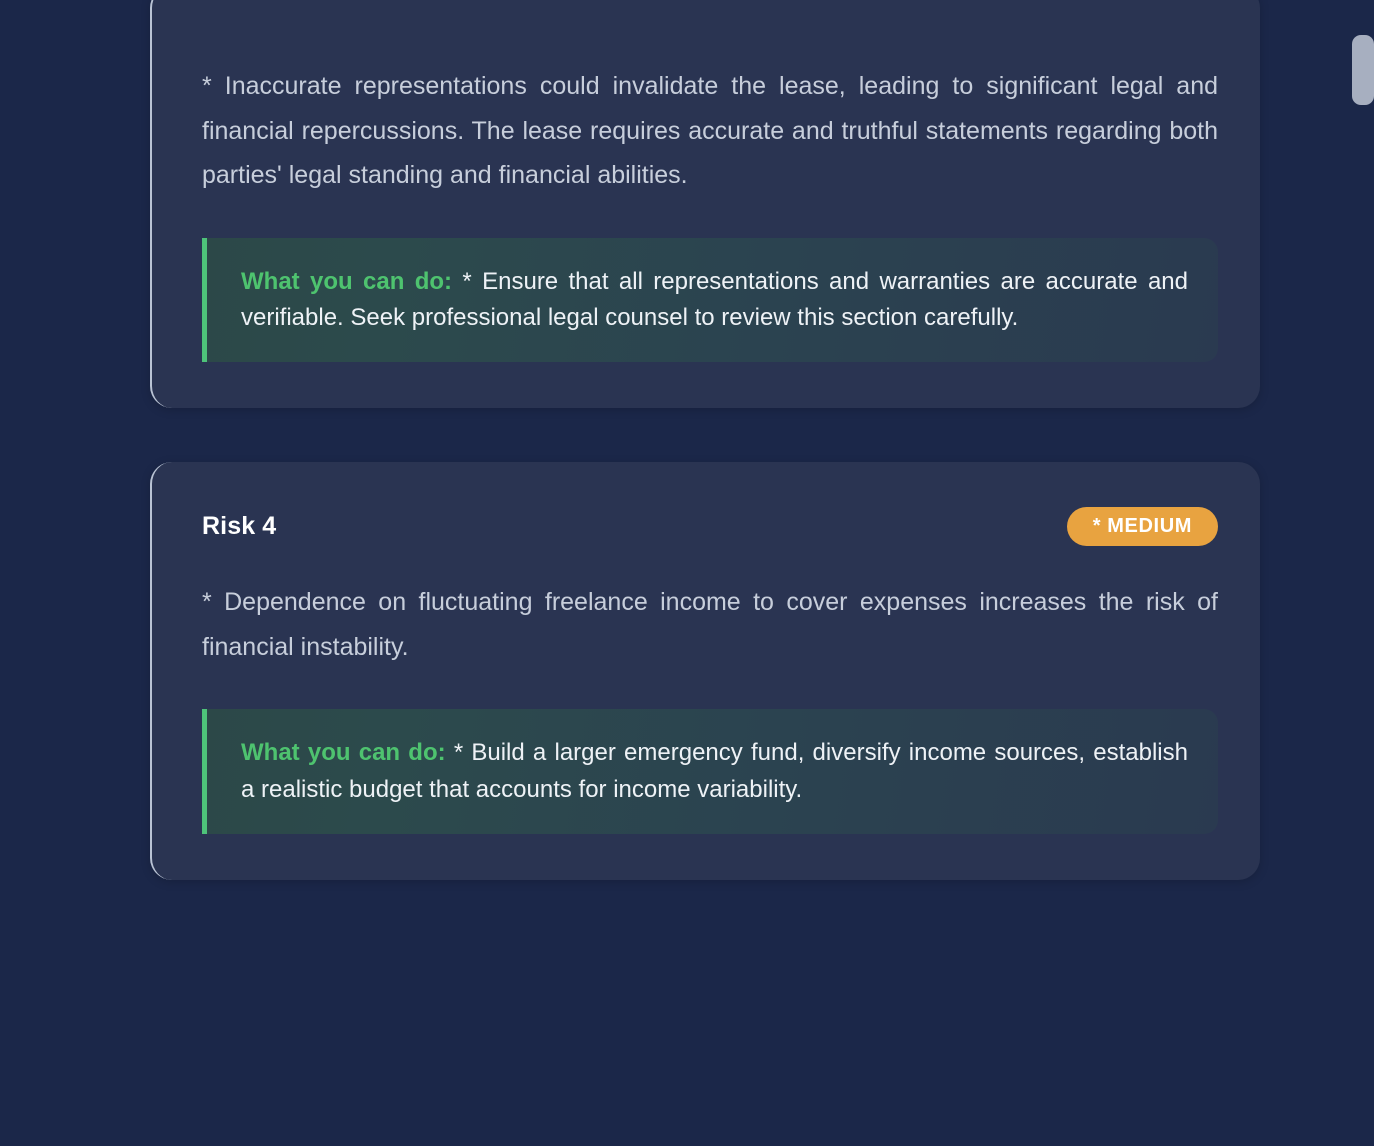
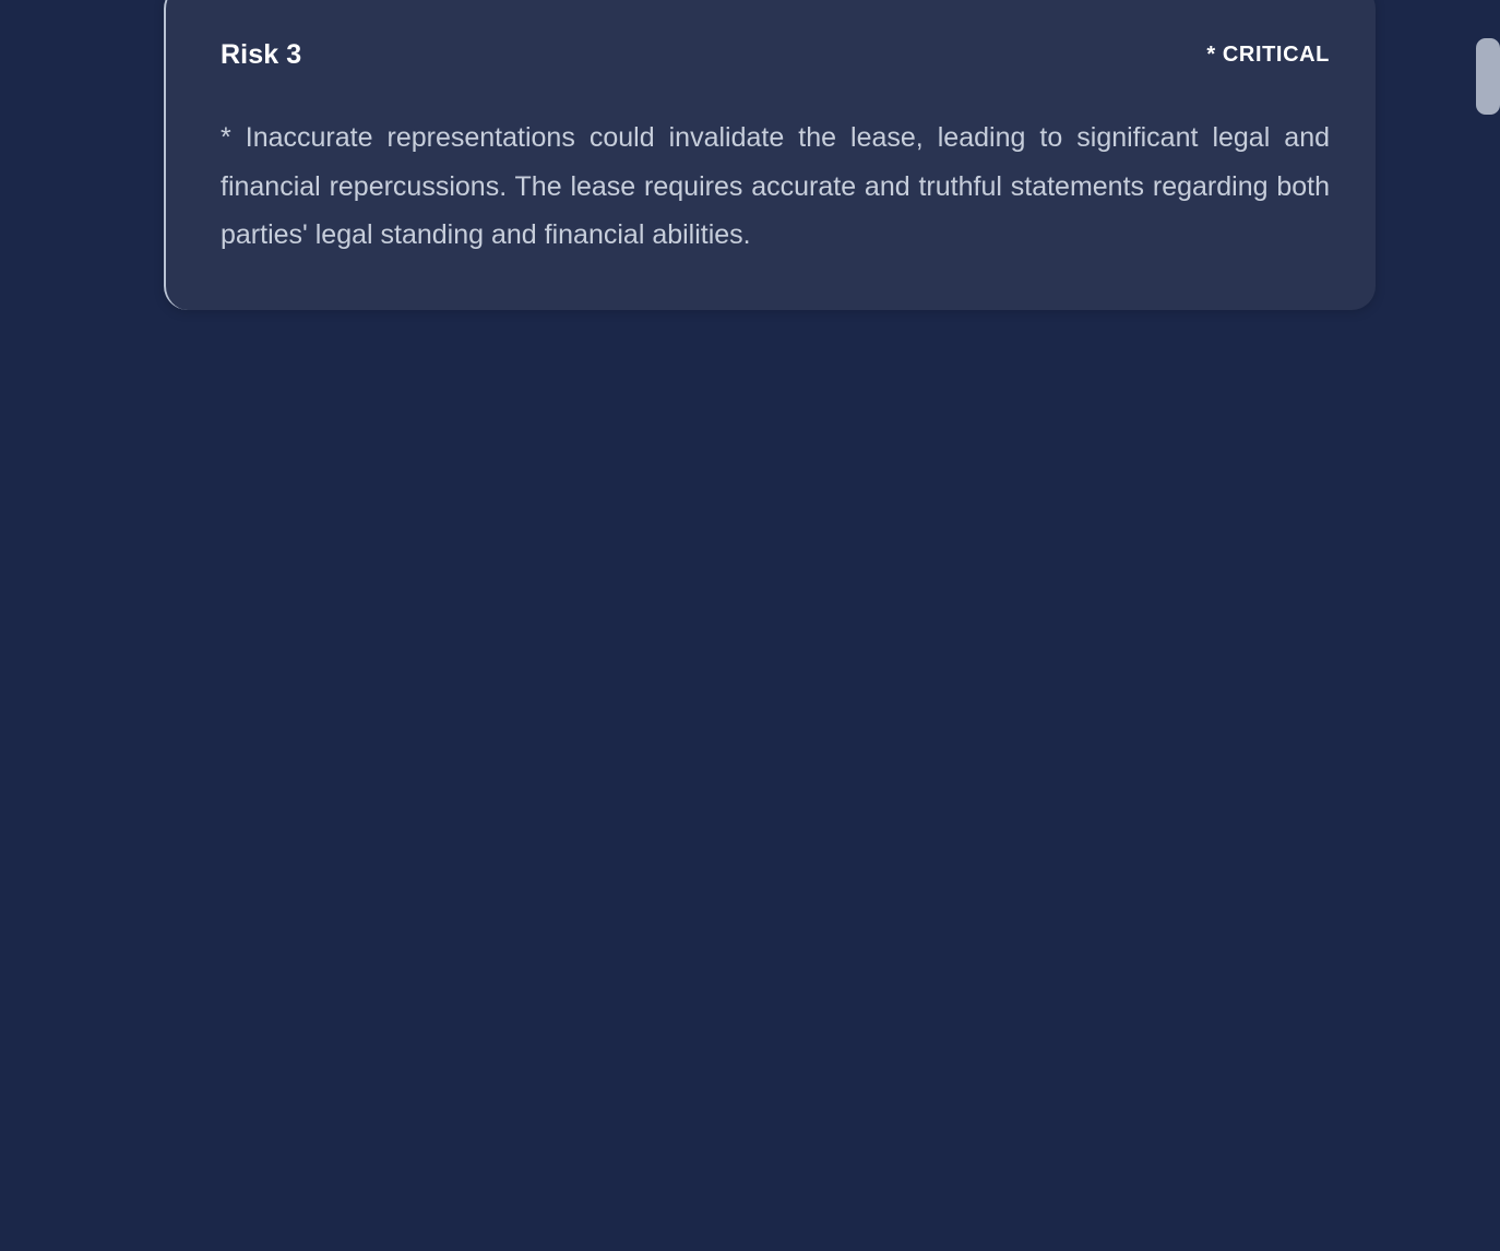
+ Risk 3
+ * CRITICAL
  * Inaccurate representations could invalidate the lease, leading to significant legal and financial repercussions. The lease requires accurate and truthful statements regarding both parties' legal standing and financial abilities.
- What you can do: * Ensure that all representations and warranties are accurate and verifiable. Seek professional legal counsel to review this section carefully.
- Risk 4
- * MEDIUM
- * Dependence on fluctuating freelance income to cover expenses increases the risk of financial instability.
- What you can do: * Build a larger emergency fund, diversify income sources, establish a realistic budget that accounts for income variability.
